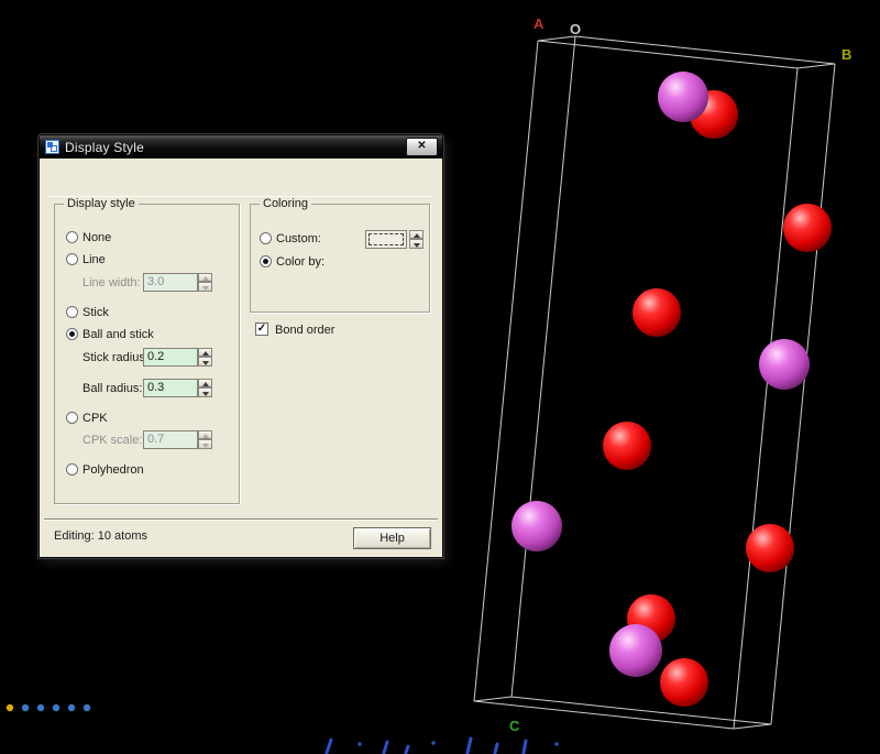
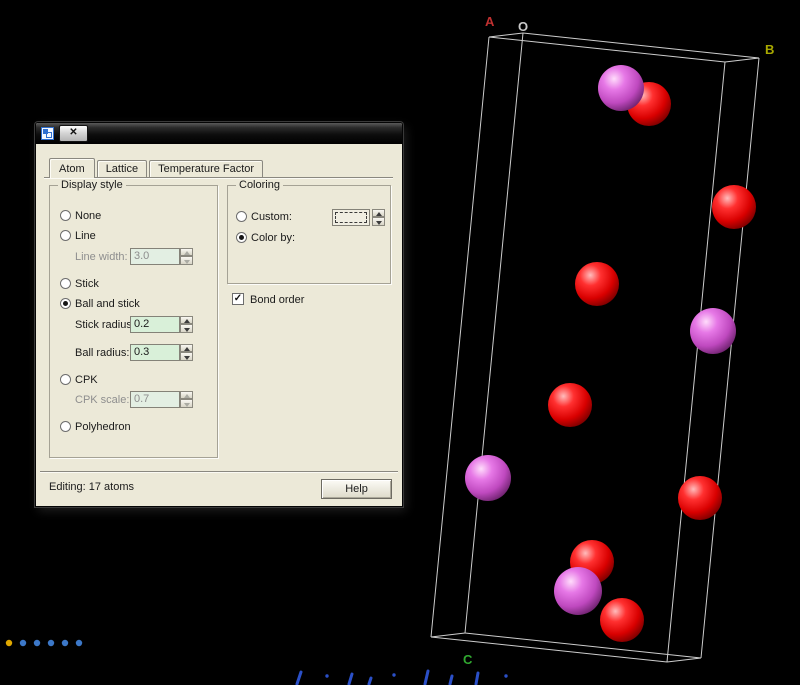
  A
  O
  B
  C
- Display Style
  ✕
+ Atom
+ Lattice
+ Temperature Factor
  Display style
  None
  Line
  Line width:
  3.0
  Stick
  Ball and stick
  Stick radiu
  0.2
  Ball radius:
  0.3
  CPK
  CPK scale:
  0.7
  Polyhedron
  Coloring
  Custom:
  Color by:
  ✓
  Bond order
- Editing: 10 atoms
+ Editing: 17 atoms
  Help
